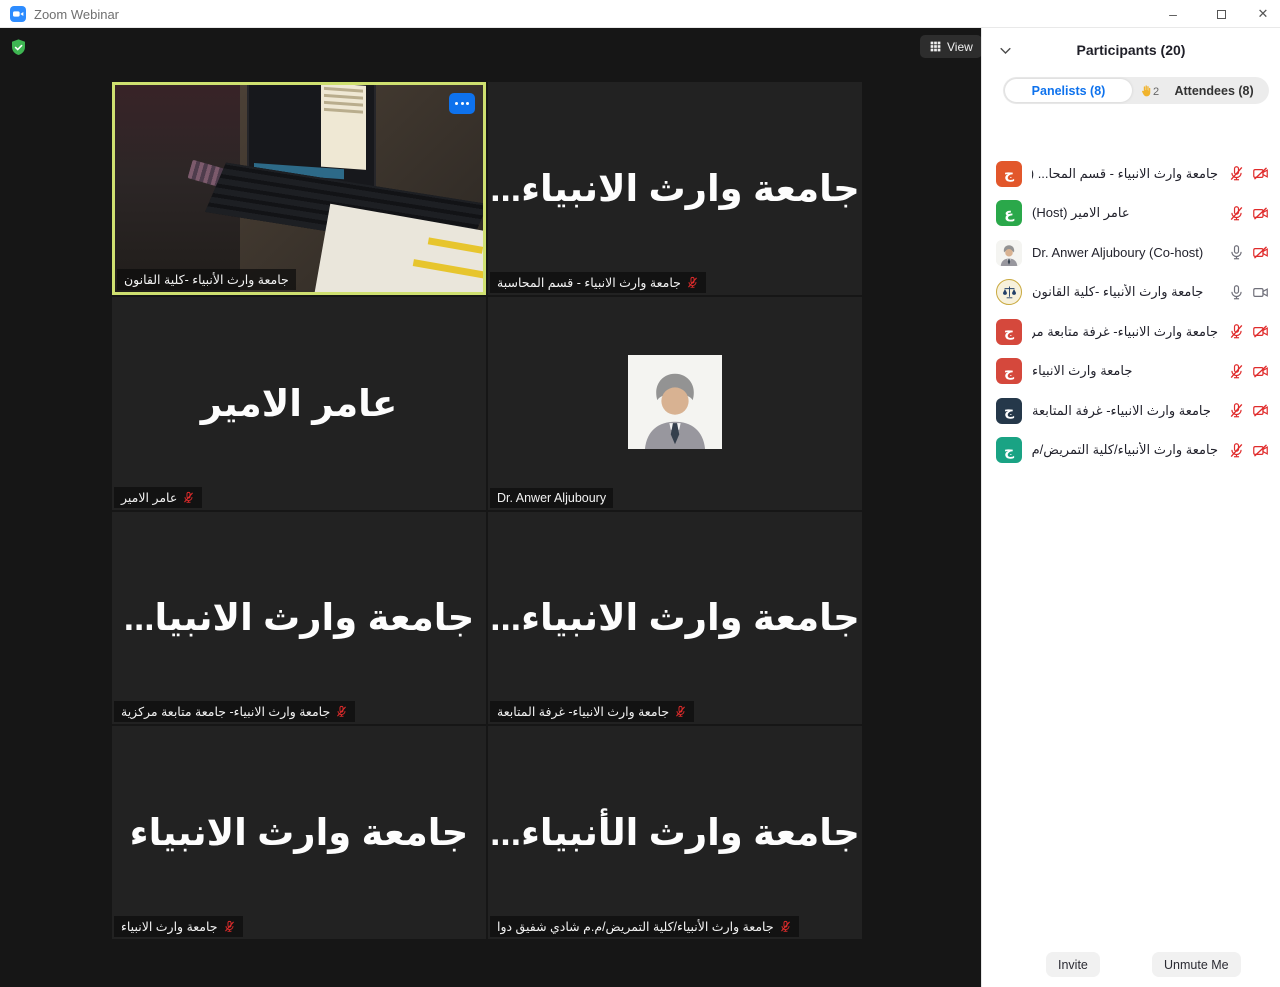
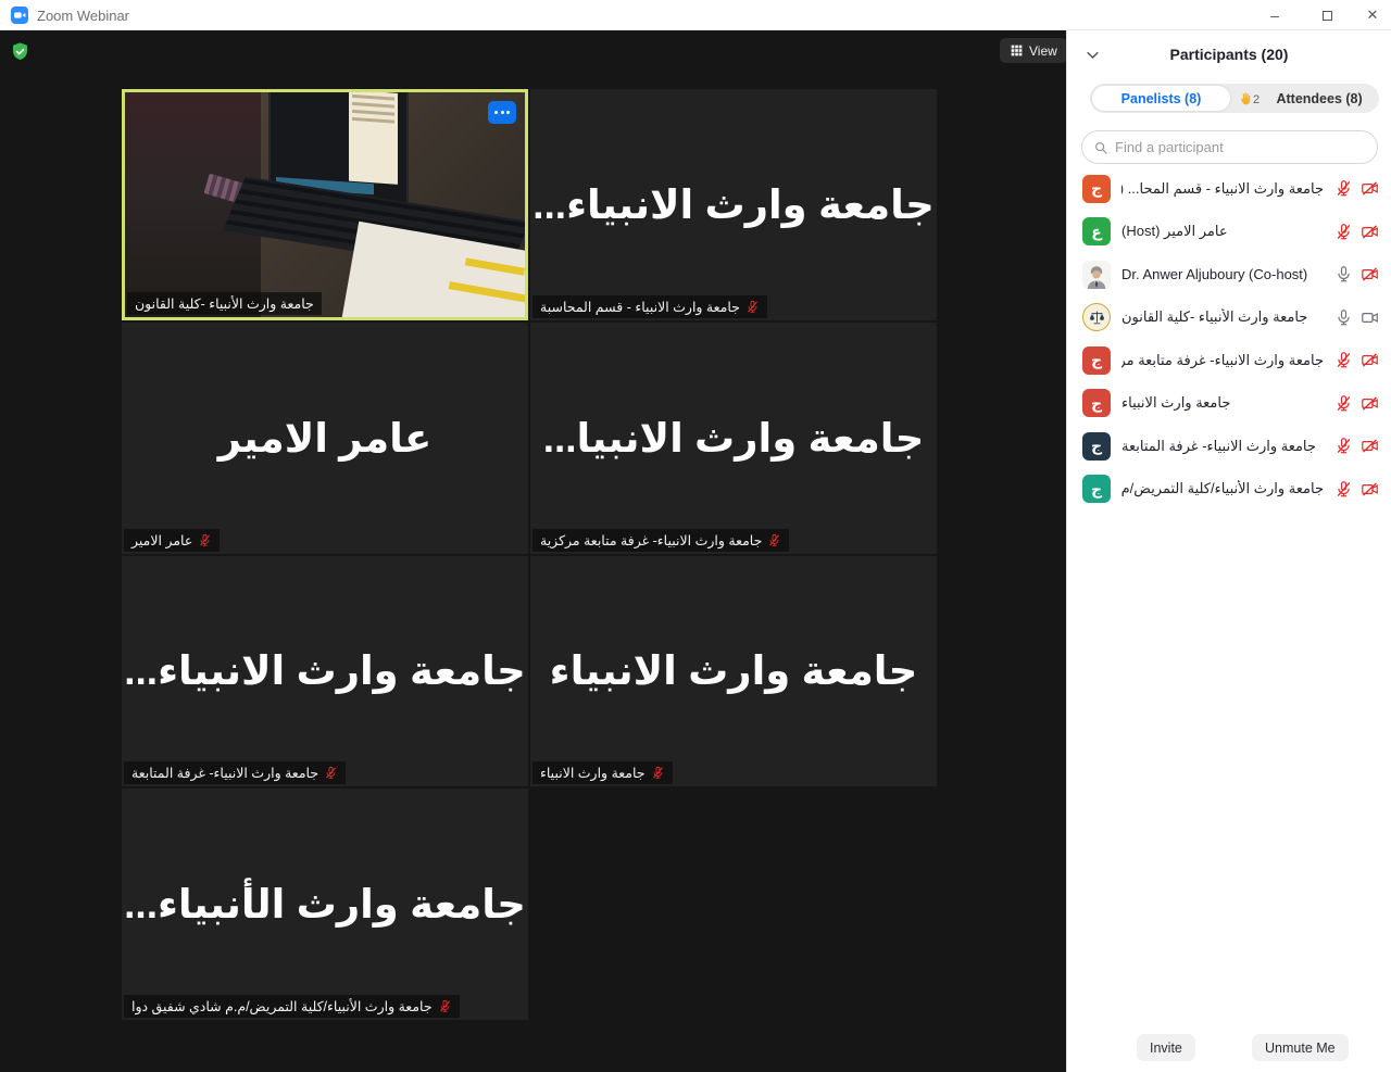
  Zoom Webinar
  –
  ✕
  View
  جامعة وارث الأنبياء -كلية القانون
  جامعة وارث الانبياء...
  جامعة وارث الانبياء - قسم المحاسبة
  عامر الامير
  عامر الامير
- Dr. Anwer Aljuboury
  جامعة وارث الانبيا...
- جامعة وارث الانبياء- جامعة متابعة مركزية
+ جامعة وارث الانبياء- غرفة متابعة مركزية
  جامعة وارث الانبياء...
  جامعة وارث الانبياء- غرفة المتابعة
  جامعة وارث الانبياء
  جامعة وارث الانبياء
  جامعة وارث الأنبياء...
  جامعة وارث الأنبياء/كلية التمريض/م.م شادي شفيق دوا
  Participants (20)
  Panelists (8)
  2
  Attendees (8)
+ Find a participant
  ج
  جامعة وارث الانبياء - قسم المحا... (
  ع
  عامر الامير (Host)
  Dr. Anwer Aljuboury (Co-host)
  جامعة وارث الأنبياء -كلية القانون
  ج
  جامعة وارث الانبياء- غرفة متابعة مر
  ج
  جامعة وارث الانبياء
  ج
  جامعة وارث الانبياء- غرفة المتابعة
  ج
  جامعة وارث الأنبياء/كلية التمريض/م
  Invite
  Unmute Me
